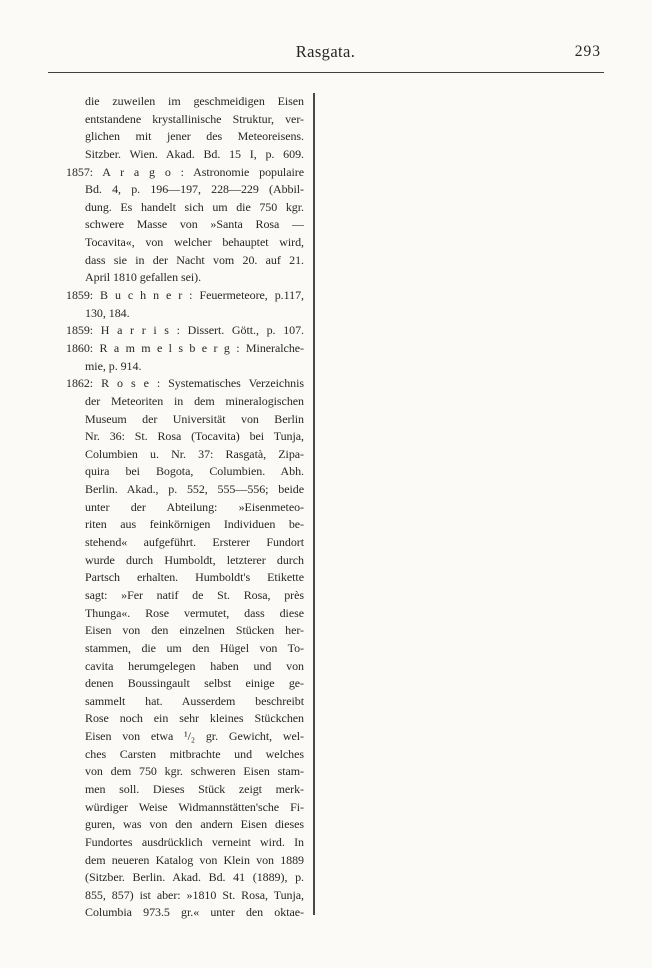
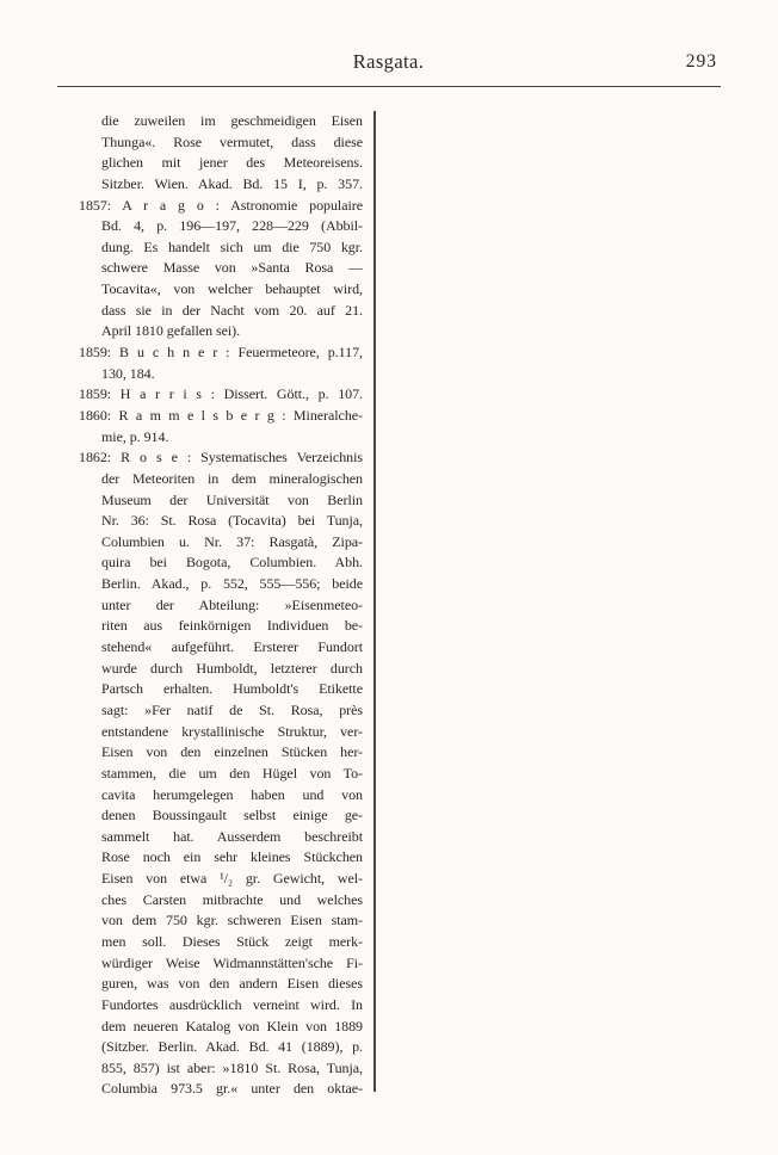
  Rasgata.
  293
  die zuweilen im geschmeidigen Eisen
- entstandene krystallinische Struktur, ver-
+ Thunga«. Rose vermutet, dass diese
  glichen mit jener des Meteoreisens.
- Sitzber. Wien. Akad. Bd. 15 I, p. 609.
+ Sitzber. Wien. Akad. Bd. 15 I, p. 357.
  1857: A r a g o : Astronomie populaire
  Bd. 4, p. 196—197, 228—229 (Abbil-
  dung. Es handelt sich um die 750 kgr.
  schwere Masse von »Santa Rosa —
  Tocavita«, von welcher behauptet wird,
  dass sie in der Nacht vom 20. auf 21.
  April 1810 gefallen sei).
  1859: B u c h n e r : Feuermeteore, p.117,
  130, 184.
  1859: H a r r i s : Dissert. Gött., p. 107.
  1860: R a m m e l s b e r g : Mineralche-
  mie, p. 914.
  1862: R o s e : Systematisches Verzeichnis
  der Meteoriten in dem mineralogischen
  Museum der Universität von Berlin
  Nr. 36: St. Rosa (Tocavita) bei Tunja,
  Columbien u. Nr. 37: Rasgatà, Zipa-
  quira bei Bogota, Columbien. Abh.
  Berlin. Akad., p. 552, 555—556; beide
  unter der Abteilung: »Eisenmeteo-
  riten aus feinkörnigen Individuen be-
  stehend« aufgeführt. Ersterer Fundort
  wurde durch Humboldt, letzterer durch
  Partsch erhalten. Humboldt's Etikette
  sagt: »Fer natif de St. Rosa, près
- Thunga«. Rose vermutet, dass diese
+ entstandene krystallinische Struktur, ver-
  Eisen von den einzelnen Stücken her-
  stammen, die um den Hügel von To-
  cavita herumgelegen haben und von
  denen Boussingault selbst einige ge-
  sammelt hat. Ausserdem beschreibt
  Rose noch ein sehr kleines Stückchen
  Eisen von etwa ¹/₂ gr. Gewicht, wel-
  ches Carsten mitbrachte und welches
  von dem 750 kgr. schweren Eisen stam-
  men soll. Dieses Stück zeigt merk-
  würdiger Weise Widmannstätten'sche Fi-
  guren, was von den andern Eisen dieses
  Fundortes ausdrücklich verneint wird. In
  dem neueren Katalog von Klein von 1889
  (Sitzber. Berlin. Akad. Bd. 41 (1889), p.
  855, 857) ist aber: »1810 St. Rosa, Tunja,
  Columbia 973.5 gr.« unter den oktae-
